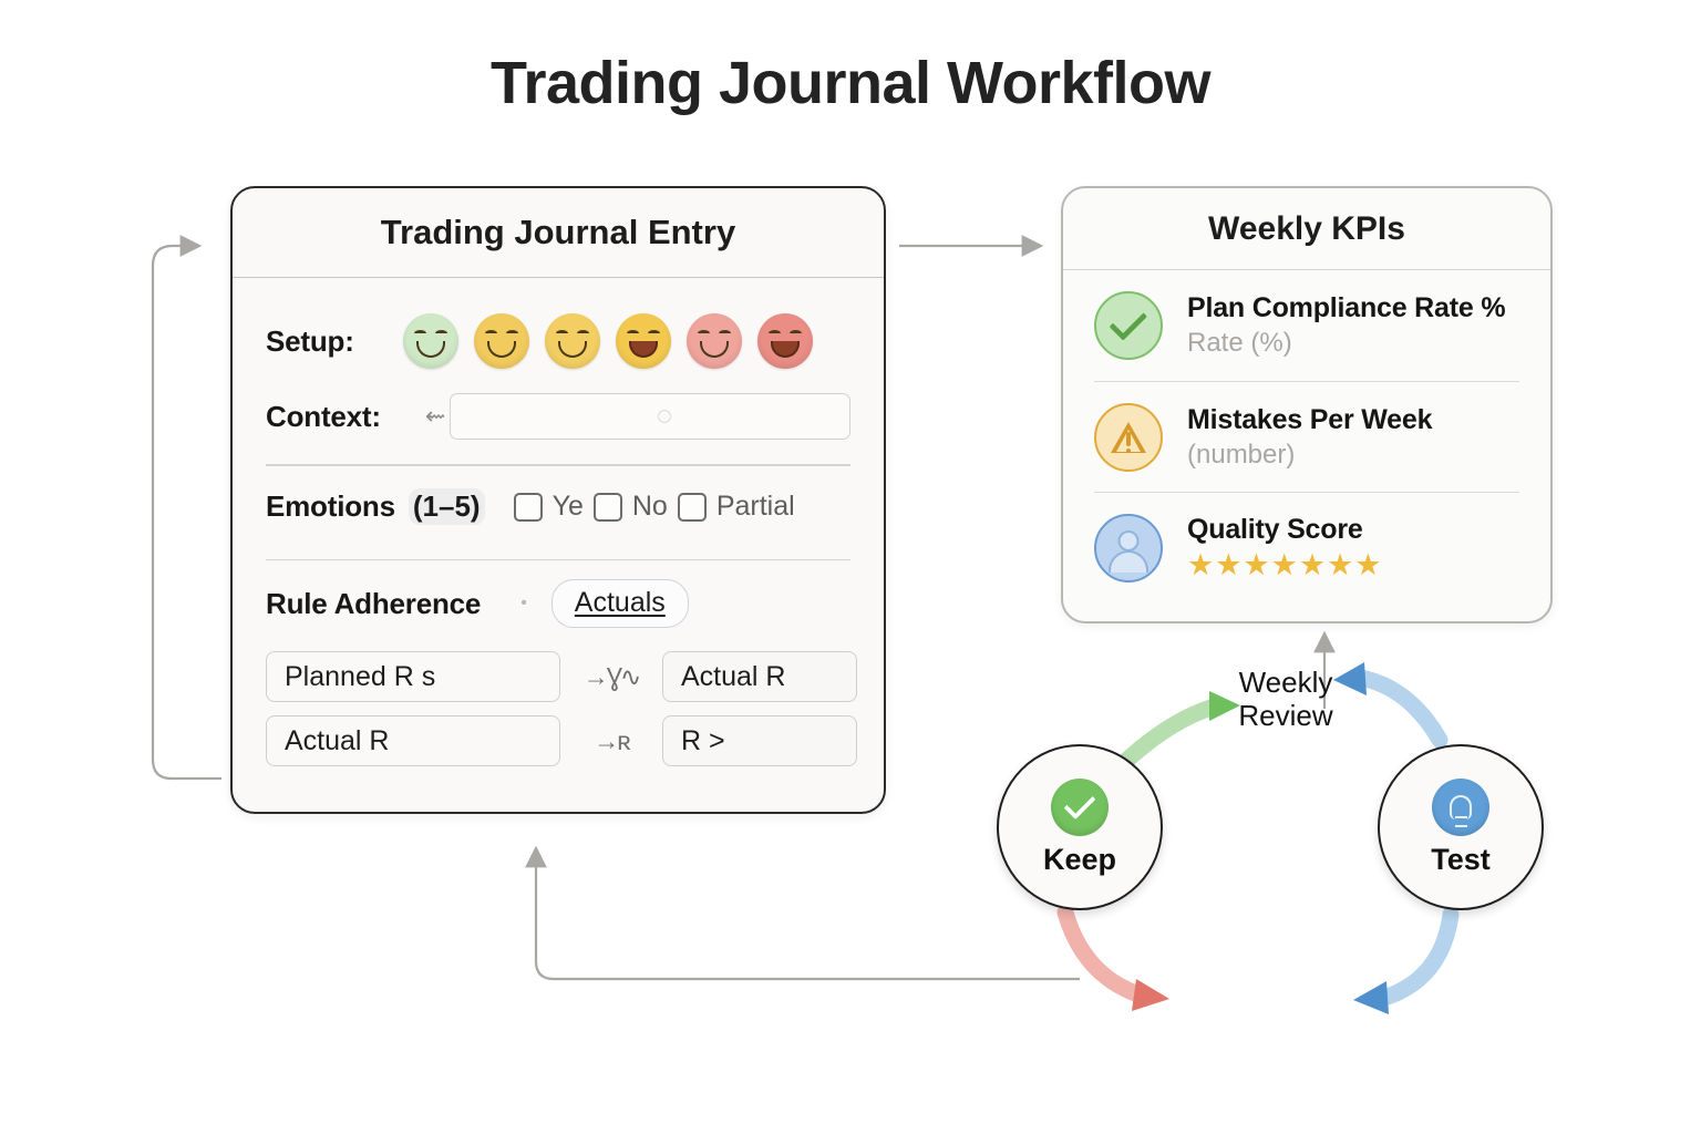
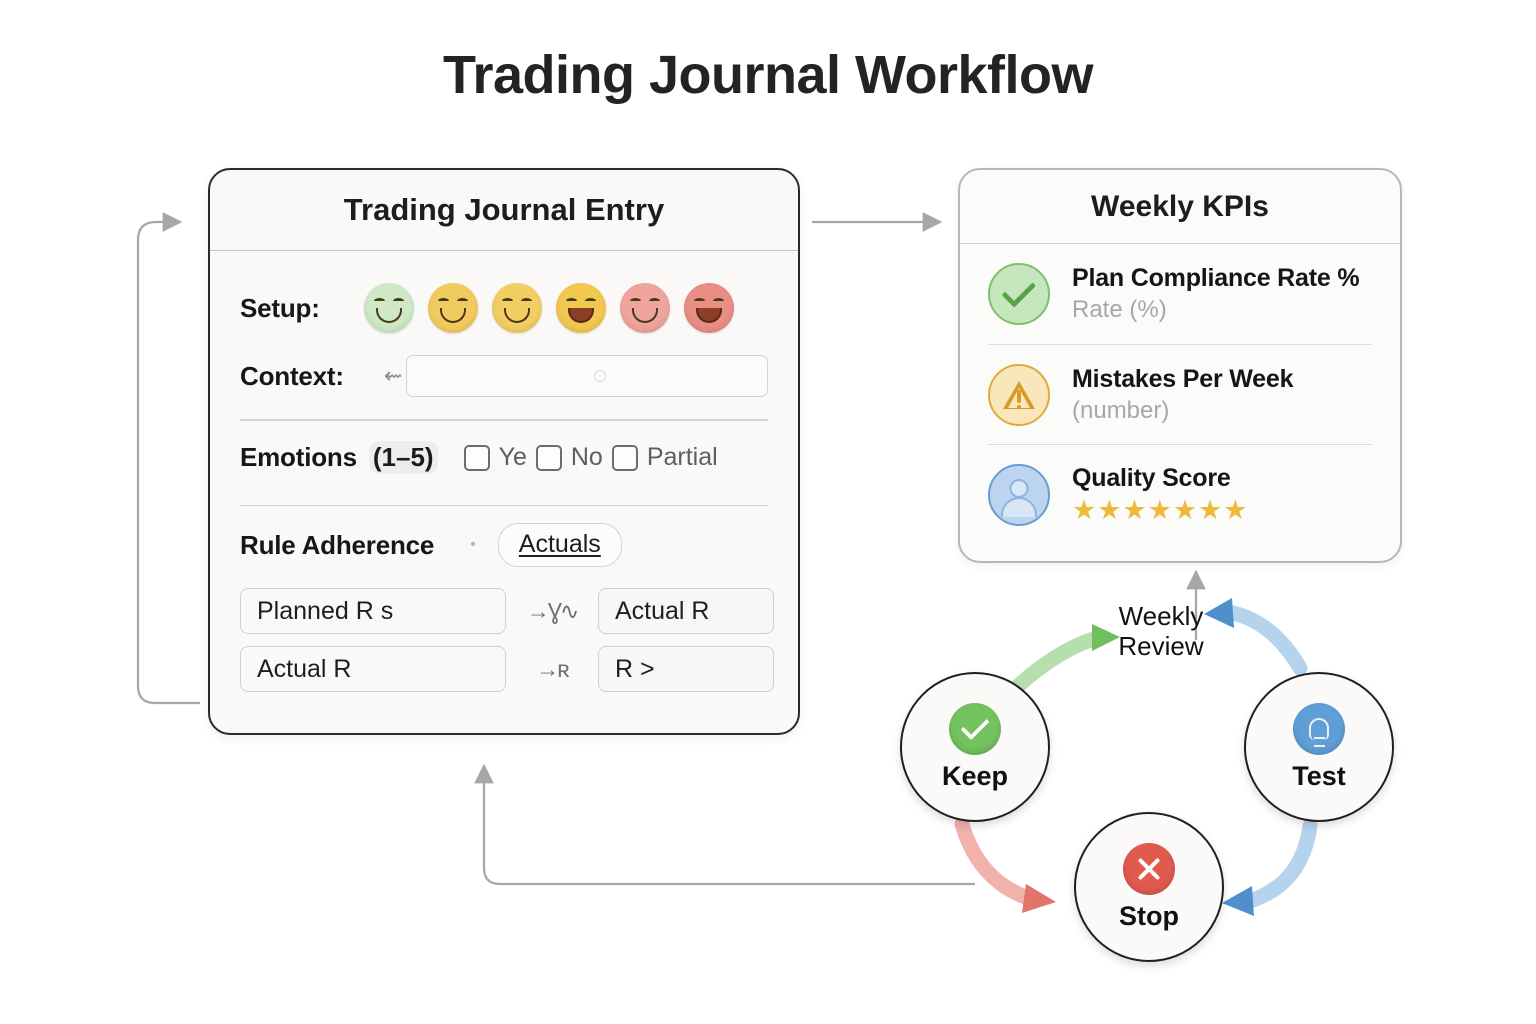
  Trading Journal Workflow
  Trading Journal Entry
  Setup:
  Context:
  ⇜
  Emotions
  (1–5)
  Ye
  No
  Partial
  Rule Adherence
  •
  Actuals
  Planned R s
  →Ɣ∿
  Actual R
  Actual R
  →ʀ
  R >
  Weekly KPIs
  Plan Compliance Rate %
  Rate (%)
  Mistakes Per Week
  (number)
  Quality Score
  ★★★★★★★
  Weekly
  Review
  Keep
+ Stop
  Test
